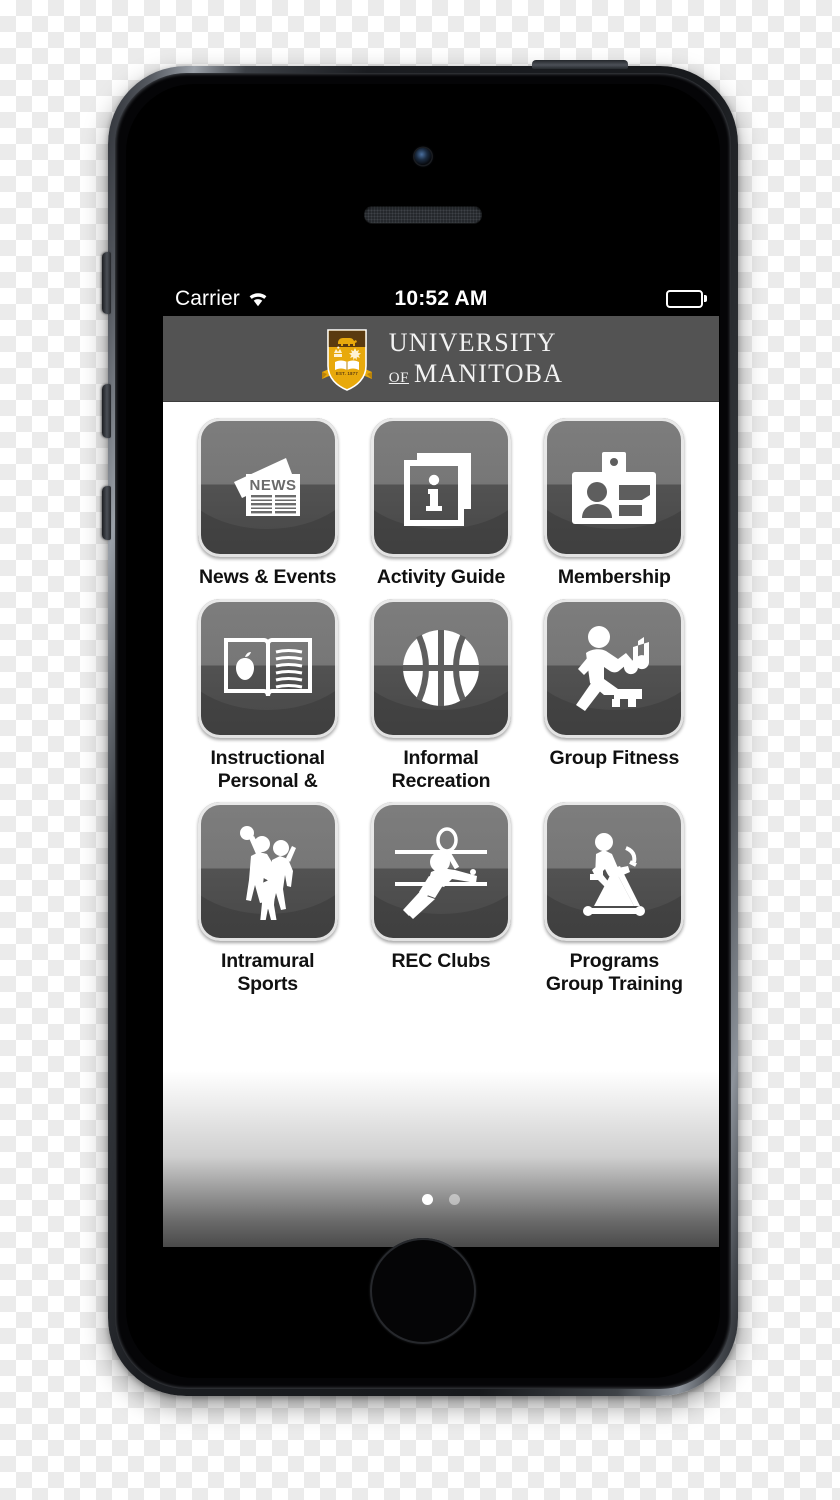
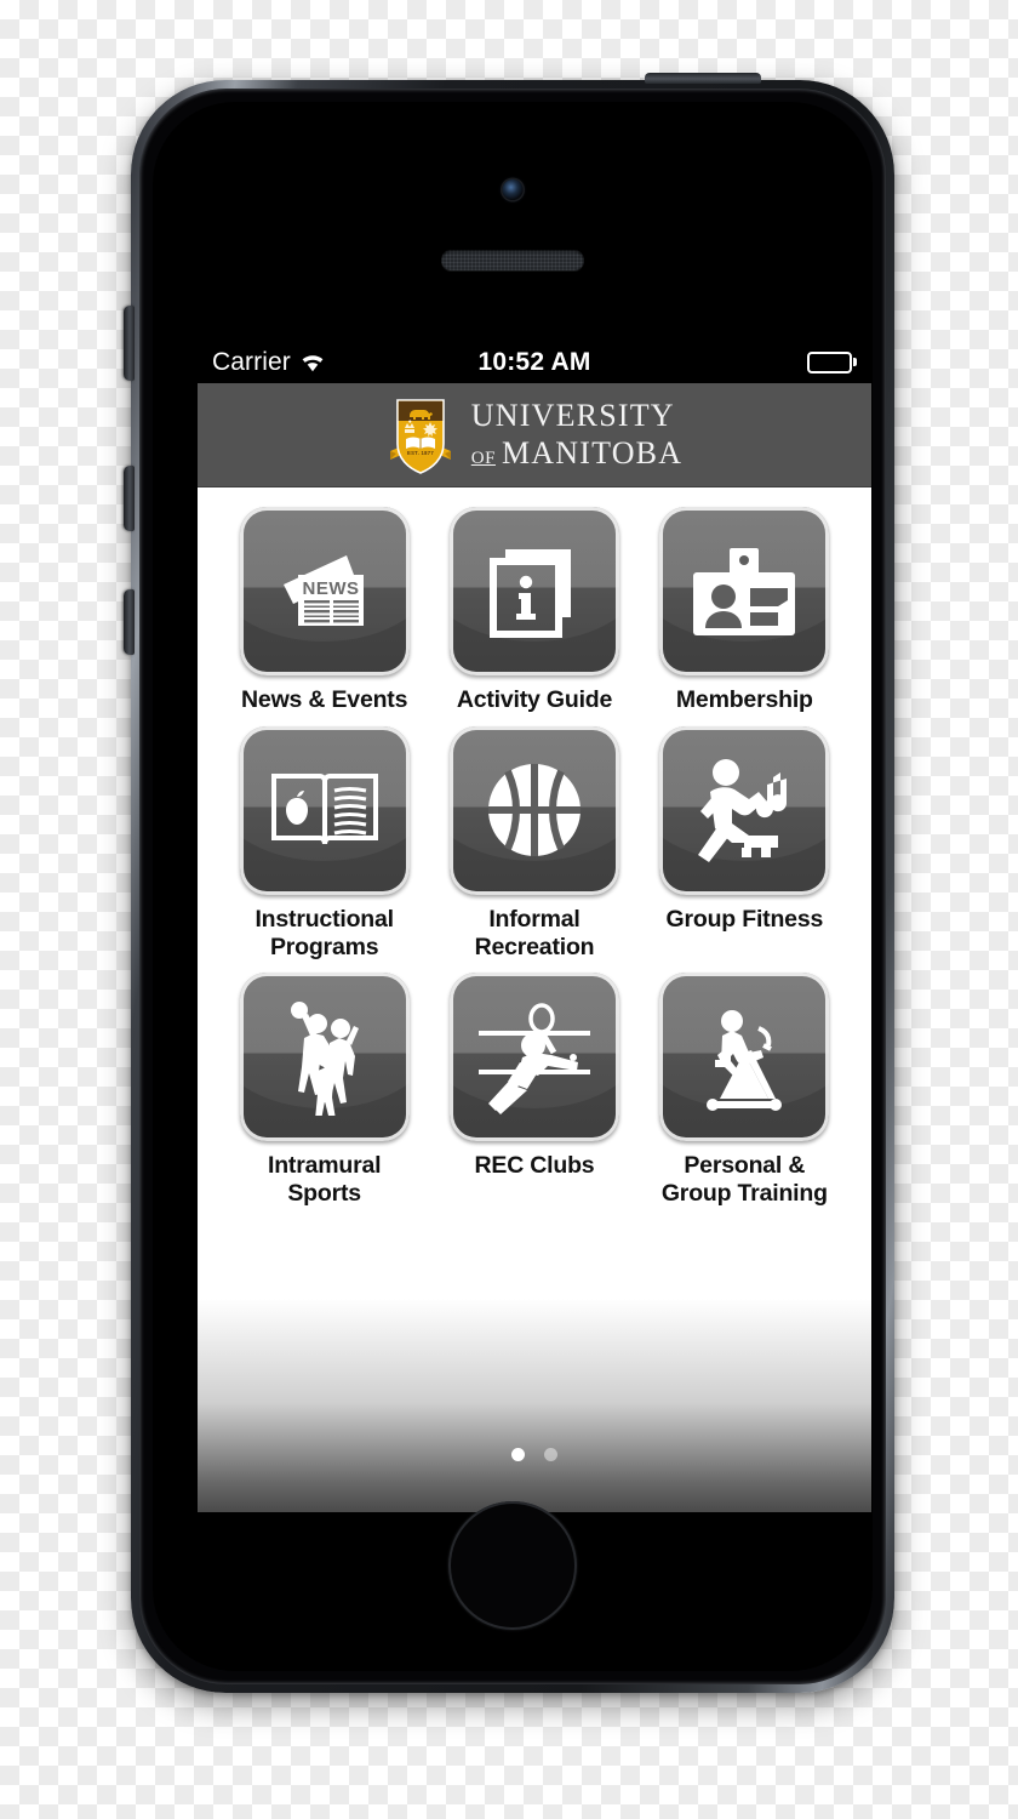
  Carrier
  10:52 AM
  UNIVERSITY
  OF
  MANITOBA
  NEWS
  News & Events
  Activity Guide
  Membership
  Instructional
- Personal &
+ Programs
  Informal
  Recreation
  Group Fitness
  Intramural
  Sports
  REC Clubs
- Programs
+ Personal &
  Group Training
